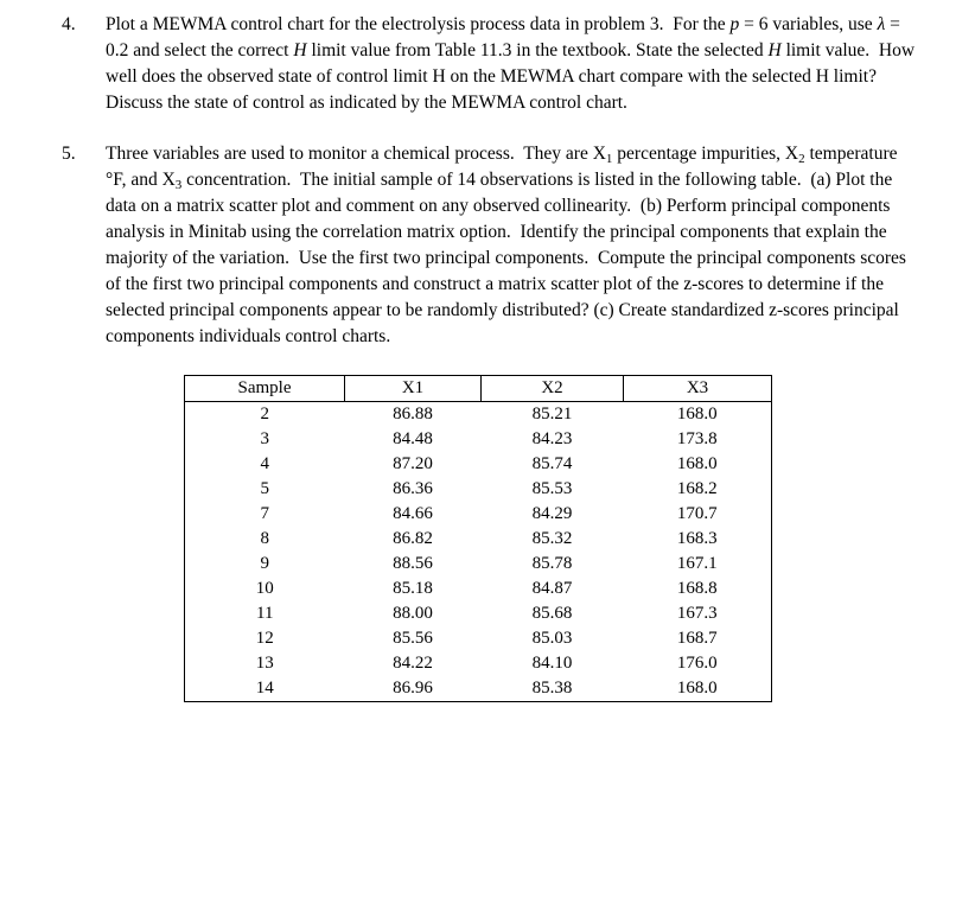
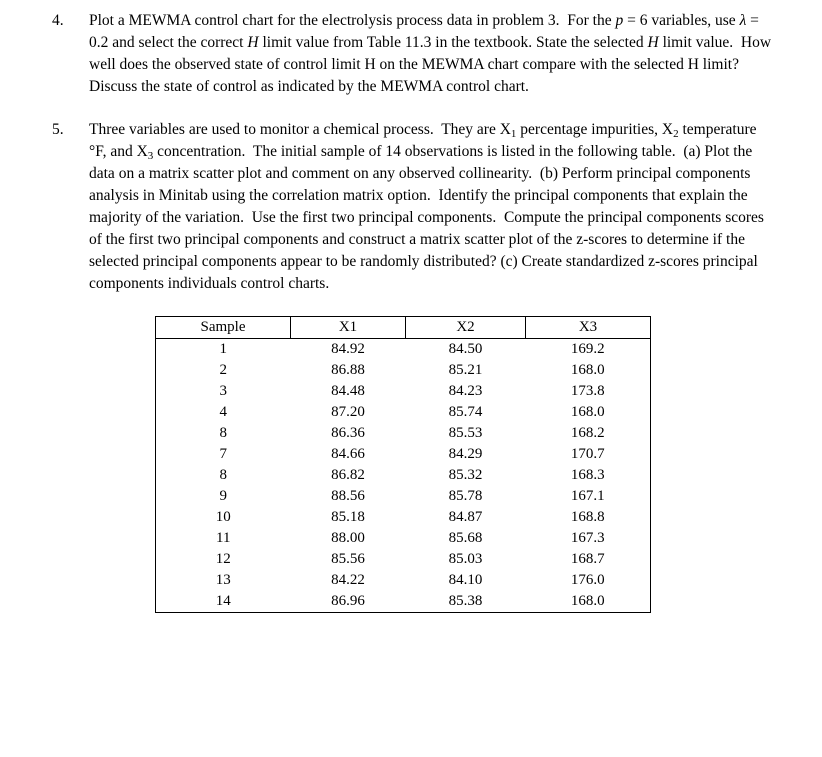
  4.
  Plot a MEWMA control chart for the electrolysis process data in problem 3. For the p = 6 variables, use λ = 0.2 and select the correct H limit value from Table 11.3 in the textbook. State the selected H limit value. How well does the observed state of control limit H on the MEWMA chart compare with the selected H limit? Discuss the state of control as indicated by the MEWMA control chart.
  5.
  Three variables are used to monitor a chemical process. They are X1 percentage impurities, X2 temperature °F, and X3 concentration. The initial sample of 14 observations is listed in the following table. (a) Plot the data on a matrix scatter plot and comment on any observed collinearity. (b) Perform principal components analysis in Minitab using the correlation matrix option. Identify the principal components that explain the majority of the variation. Use the first two principal components. Compute the principal components scores of the first two principal components and construct a matrix scatter plot of the z-scores to determine if the selected principal components appear to be randomly distributed? (c) Create standardized z-scores principal components individuals control charts.
  Sample	X1	X2	X3
+ 1	84.92	84.50	169.2
  2	86.88	85.21	168.0
  3	84.48	84.23	173.8
  4	87.20	85.74	168.0
- 5	86.36	85.53	168.2
+ 8	86.36	85.53	168.2
  7	84.66	84.29	170.7
  8	86.82	85.32	168.3
  9	88.56	85.78	167.1
  10	85.18	84.87	168.8
  11	88.00	85.68	167.3
  12	85.56	85.03	168.7
  13	84.22	84.10	176.0
  14	86.96	85.38	168.0
